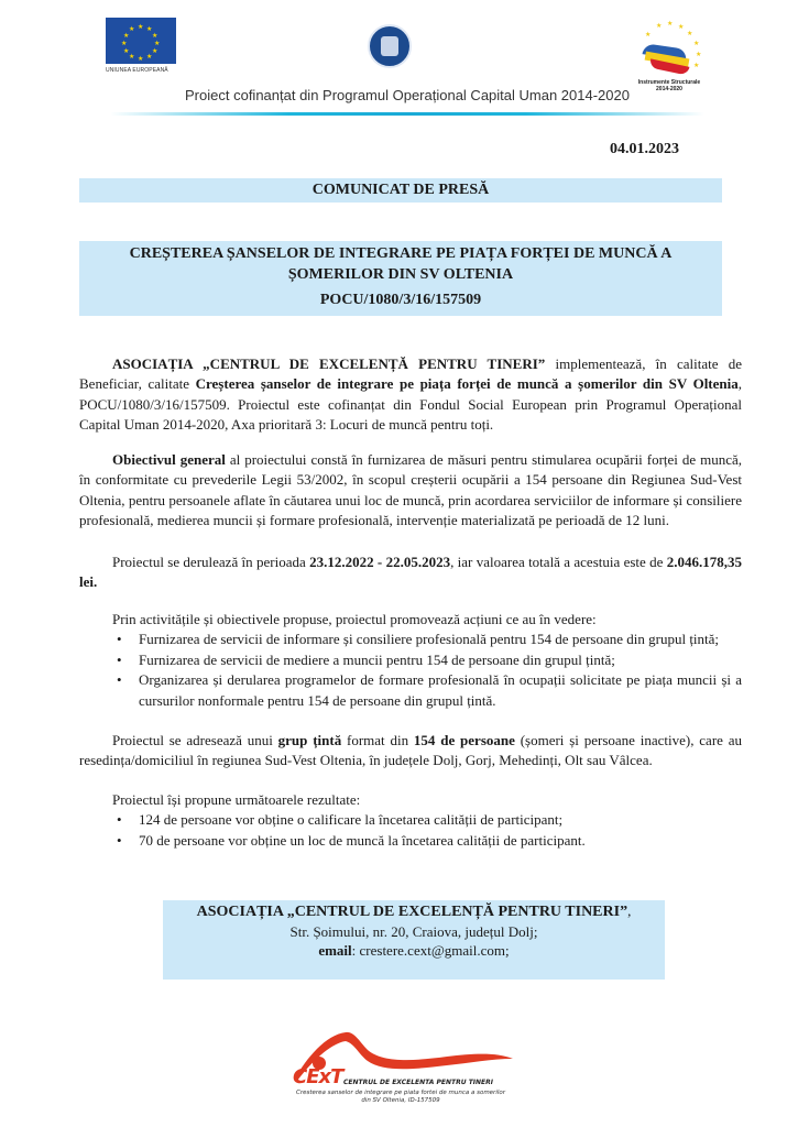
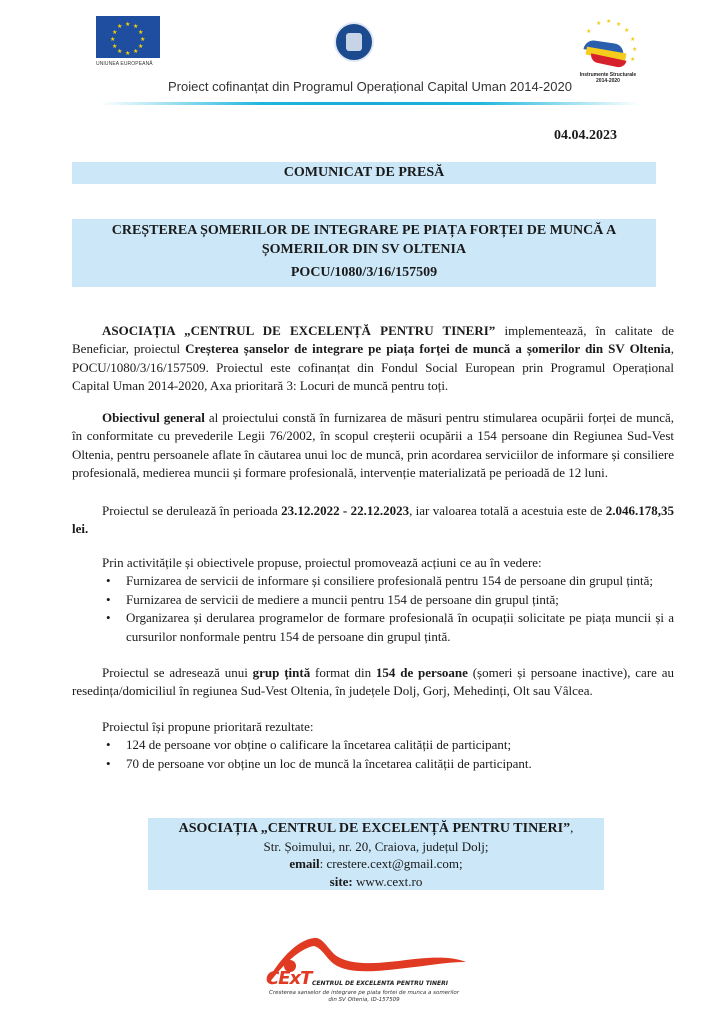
  Proiect cofinanțat din Programul Operațional Capital Uman 2014-2020
- 04.01.2023
+ 04.04.2023
  COMUNICAT DE PRESĂ
- CREȘTEREA ȘANSELOR DE INTEGRARE PE PIAȚA FORȚEI DE MUNCĂ A
+ CREȘTEREA ȘOMERILOR DE INTEGRARE PE PIAȚA FORȚEI DE MUNCĂ A
  ȘOMERILOR DIN SV OLTENIA
  POCU/1080/3/16/157509
- ASOCIAȚIA „CENTRUL DE EXCELENȚĂ PENTRU TINERI” implementează, în calitate de Beneficiar, calitate Creșterea șanselor de integrare pe piața forței de muncă a șomerilor din SV Oltenia, POCU/1080/3/16/157509. Proiectul este cofinanțat din Fondul Social European prin Programul Operațional Capital Uman 2014-2020, Axa prioritară 3: Locuri de muncă pentru toți.
+ ASOCIAȚIA „CENTRUL DE EXCELENȚĂ PENTRU TINERI” implementează, în calitate de Beneficiar, proiectul Creșterea șanselor de integrare pe piața forței de muncă a șomerilor din SV Oltenia, POCU/1080/3/16/157509. Proiectul este cofinanțat din Fondul Social European prin Programul Operațional Capital Uman 2014-2020, Axa prioritară 3: Locuri de muncă pentru toți.
- Obiectivul general al proiectului constă în furnizarea de măsuri pentru stimularea ocupării forței de muncă, în conformitate cu prevederile Legii 53/2002, în scopul creșterii ocupării a 154 persoane din Regiunea Sud-Vest Oltenia, pentru persoanele aflate în căutarea unui loc de muncă, prin acordarea serviciilor de informare și consiliere profesională, medierea muncii și formare profesională, intervenție materializată pe perioadă de 12 luni.
+ Obiectivul general al proiectului constă în furnizarea de măsuri pentru stimularea ocupării forței de muncă, în conformitate cu prevederile Legii 76/2002, în scopul creșterii ocupării a 154 persoane din Regiunea Sud-Vest Oltenia, pentru persoanele aflate în căutarea unui loc de muncă, prin acordarea serviciilor de informare și consiliere profesională, medierea muncii și formare profesională, intervenție materializată pe perioadă de 12 luni.
- Proiectul se derulează în perioada 23.12.2022 - 22.05.2023, iar valoarea totală a acestuia este de 2.046.178,35 lei.
+ Proiectul se derulează în perioada 23.12.2022 - 22.12.2023, iar valoarea totală a acestuia este de 2.046.178,35 lei.
  Prin activitățile și obiectivele propuse, proiectul promovează acțiuni ce au în vedere:
  •
  Furnizarea de servicii de informare și consiliere profesională pentru 154 de persoane din grupul țintă;
  •
  Furnizarea de servicii de mediere a muncii pentru 154 de persoane din grupul țintă;
  •
  Organizarea și derularea programelor de formare profesională în ocupații solicitate pe piața muncii și a cursurilor nonformale pentru 154 de persoane din grupul țintă.
  Proiectul se adresează unui grup țintă format din 154 de persoane (șomeri și persoane inactive), care au resedința/domiciliul în regiunea Sud-Vest Oltenia, în județele Dolj, Gorj, Mehedinți, Olt sau Vâlcea.
- Proiectul își propune următoarele rezultate:
+ Proiectul își propune prioritară rezultate:
  •
  124 de persoane vor obține o calificare la încetarea calității de participant;
  •
  70 de persoane vor obține un loc de muncă la încetarea calității de participant.
  ASOCIAȚIA „CENTRUL DE EXCELENȚĂ PENTRU TINERI”,
  Str. Șoimului, nr. 20, Craiova, județul Dolj;
  email: crestere.cext@gmail.com;
+ site: www.cext.ro
  CExT
